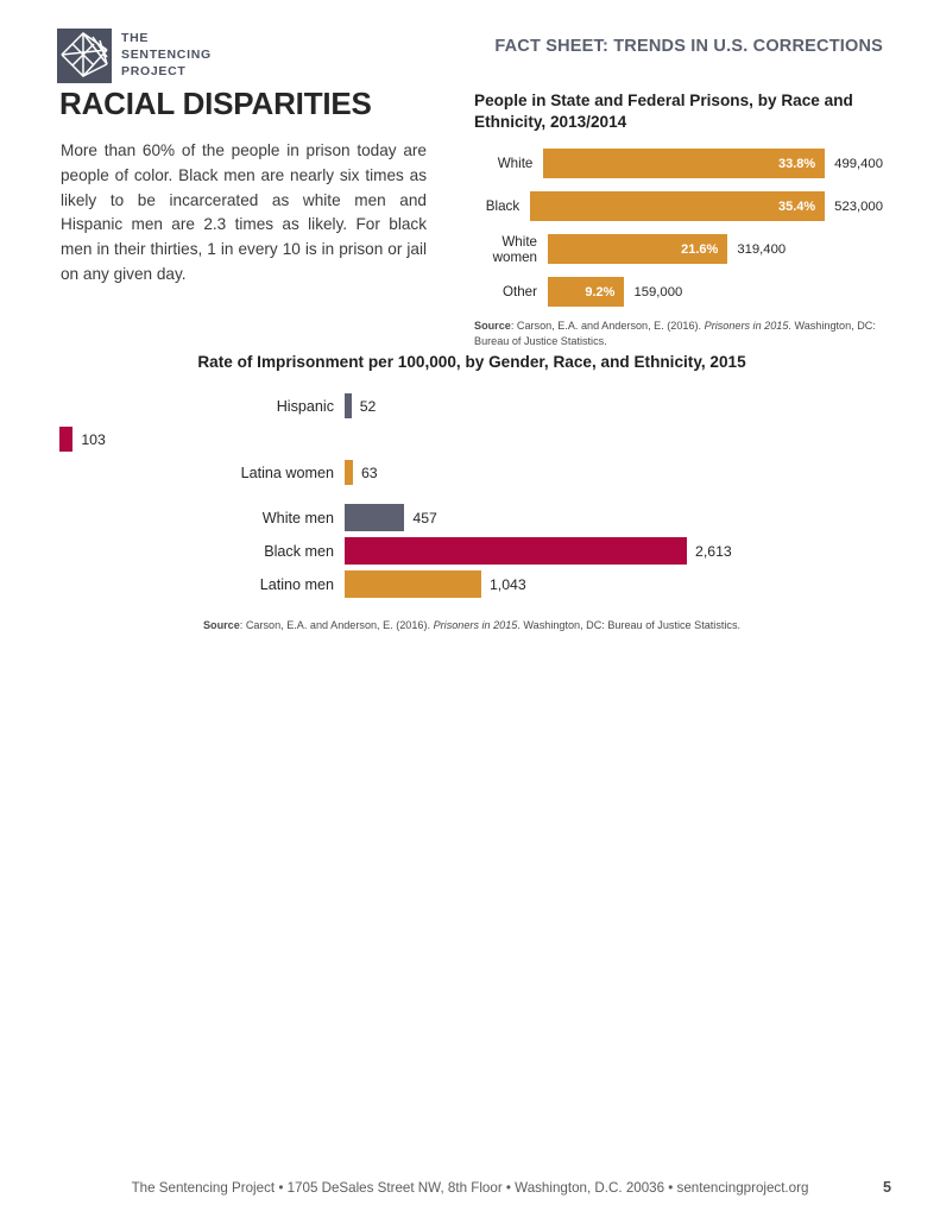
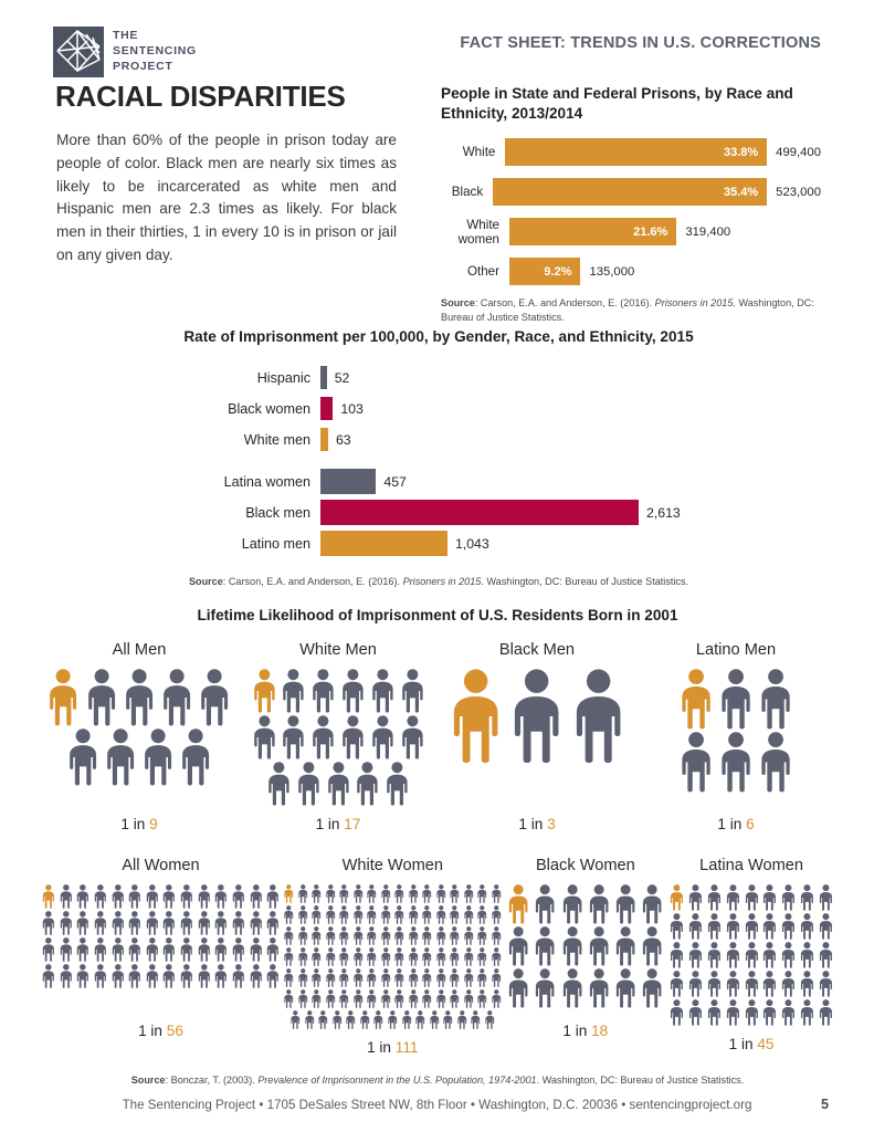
  THE
  SENTENCING
  PROJECT
  FACT SHEET: TRENDS IN U.S. CORRECTIONS
  RACIAL DISPARITIES
  More than 60% of the people in prison today are people of color. Black men are nearly six times as likely to be incarcerated as white men and Hispanic men are 2.3 times as likely. For black men in their thirties, 1 in every 10 is in prison or jail on any given day.
  People in State and Federal Prisons, by Race and Ethnicity, 2013/2014
  White
  33.8%
  499,400
  Black
  35.4%
  523,000
  White women
  21.6%
  319,400
  Other
  9.2%
- 159,000
+ 135,000
  Source: Carson, E.A. and Anderson, E. (2016). Prisoners in 2015. Washington, DC: Bureau of Justice Statistics.
  Rate of Imprisonment per 100,000, by Gender, Race, and Ethnicity, 2015
  Hispanic
  52
+ Black women
  103
- Latina women
+ White men
  63
- White men
+ Latina women
  457
  Black men
  2,613
  Latino men
  1,043
  Source: Carson, E.A. and Anderson, E. (2016). Prisoners in 2015. Washington, DC: Bureau of Justice Statistics.
+ Lifetime Likelihood of Imprisonment of U.S. Residents Born in 2001
+ All Men
+ 1 in 9
+ White Men
+ 1 in 17
+ Black Men
+ 1 in 3
+ Latino Men
+ 1 in 6
+ All Women
+ 1 in 56
+ White Women
+ 1 in 111
+ Black Women
+ 1 in 18
+ Latina Women
+ 1 in 45
+ Source: Bonczar, T. (2003). Prevalence of Imprisonment in the U.S. Population, 1974-2001. Washington, DC: Bureau of Justice Statistics.
  The Sentencing Project • 1705 DeSales Street NW, 8th Floor • Washington, D.C. 20036 • sentencingproject.org
  5
